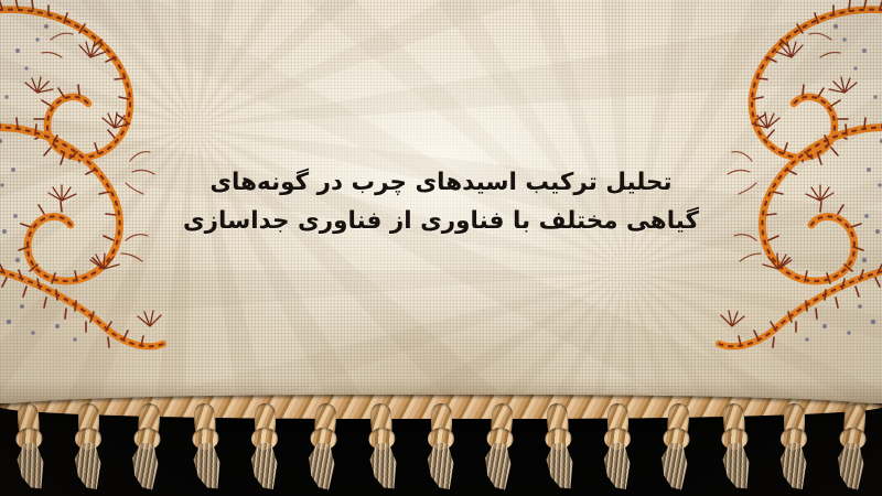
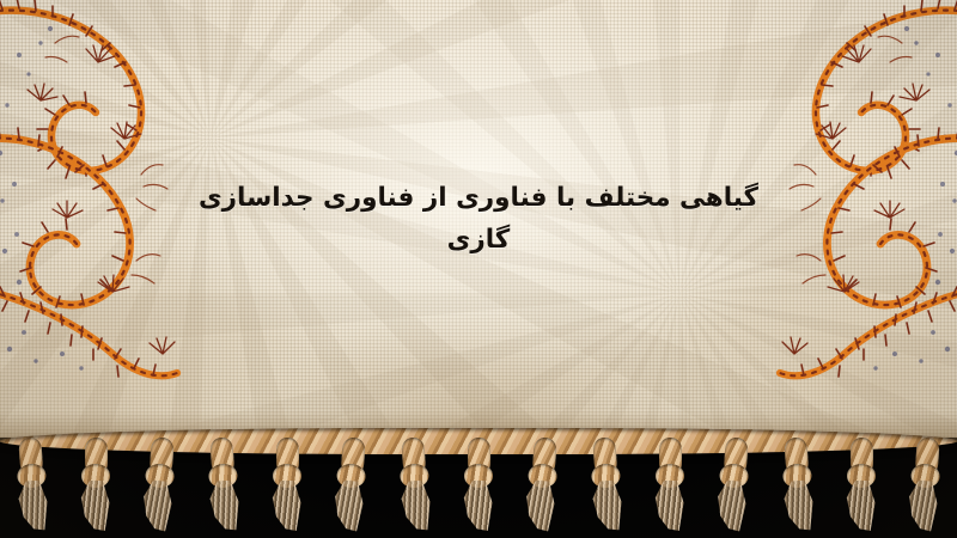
- تحلیل ترکیب اسیدهای چرب در گونه‌های
  گیاهی مختلف با فناوری از فناوری جداسازی
+ گازی
